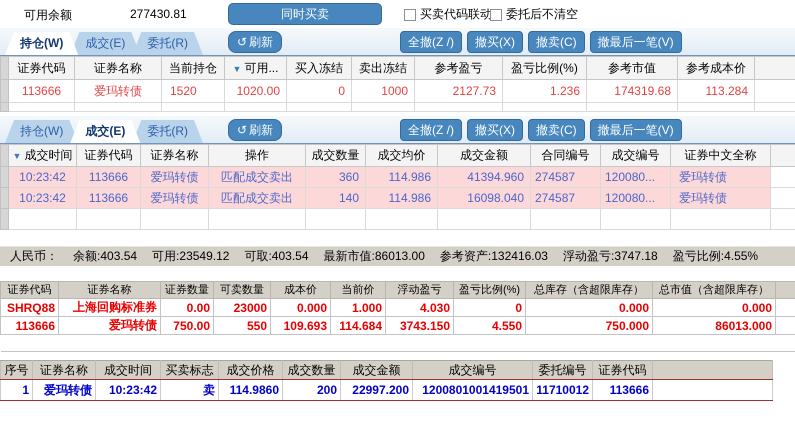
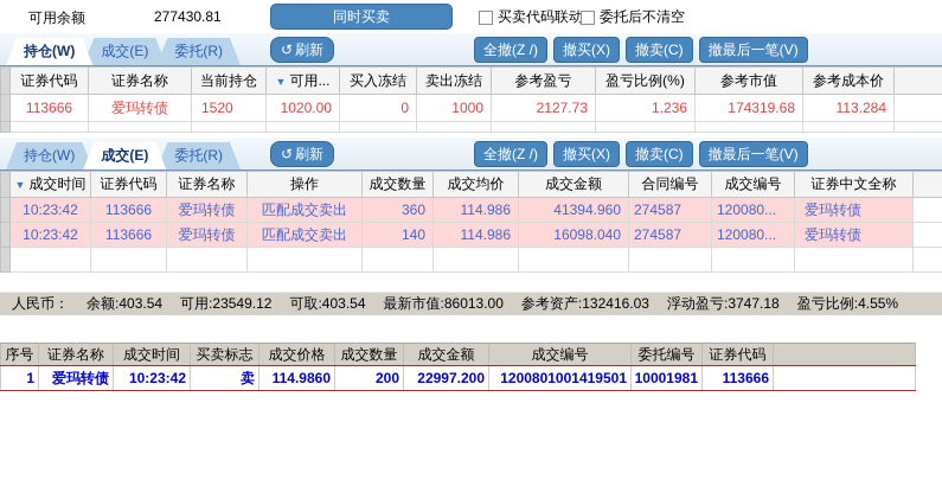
  可用余额
  277430.81
  同时买卖
  买卖代码联动
  委托后不清空
  持仓(W)
  成交(E)
  委托(R)
  ↺ 刷新
  全撤(Z /)
  撤买(X)
  撤卖(C)
  撤最后一笔(V)
  	证券代码	证券名称	当前持仓	▼ 可用...	买入冻结	卖出冻结	参考盈亏	盈亏比例(%)	参考市值	参考成本价
  	113666	爱玛转债	1520	1020.00	0	1000	2127.73	1.236	174319.68	113.284
  持仓(W)
  成交(E)
  委托(R)
  ↺ 刷新
  全撤(Z /)
  撤买(X)
  撤卖(C)
  撤最后一笔(V)
  	▼ 成交时间	证券代码	证券名称	操作	成交数量	成交均价	成交金额	合同编号	成交编号	证券中文全称
  	10:23:42	113666	爱玛转债	匹配成交卖出	360	114.986	41394.960	274587	120080...	爱玛转债
  	10:23:42	113666	爱玛转债	匹配成交卖出	140	114.986	16098.040	274587	120080...	爱玛转债
  人民币：
  余额:403.54
  可用:23549.12
  可取:403.54
  最新市值:86013.00
  参考资产:132416.03
  浮动盈亏:3747.18
  盈亏比例:4.55%
- 证券代码	证券名称	证券数量	可卖数量	成本价	当前价	浮动盈亏	盈亏比例(%)	总库存（含超限库存）	总市值（含超限库存）
- SHRQ88	上海回购标准券	0.00	23000	0.000	1.000	4.030	0	0.000	0.000
- 113666	爱玛转债	750.00	550	109.693	114.684	3743.150	4.550	750.000	86013.000
  序号	证券名称	成交时间	买卖标志	成交价格	成交数量	成交金额	成交编号	委托编号	证券代码
- 1	爱玛转债	10:23:42	卖	114.9860	200	22997.200	1200801001419501	11710012	113666
+ 1	爱玛转债	10:23:42	卖	114.9860	200	22997.200	1200801001419501	10001981	113666
